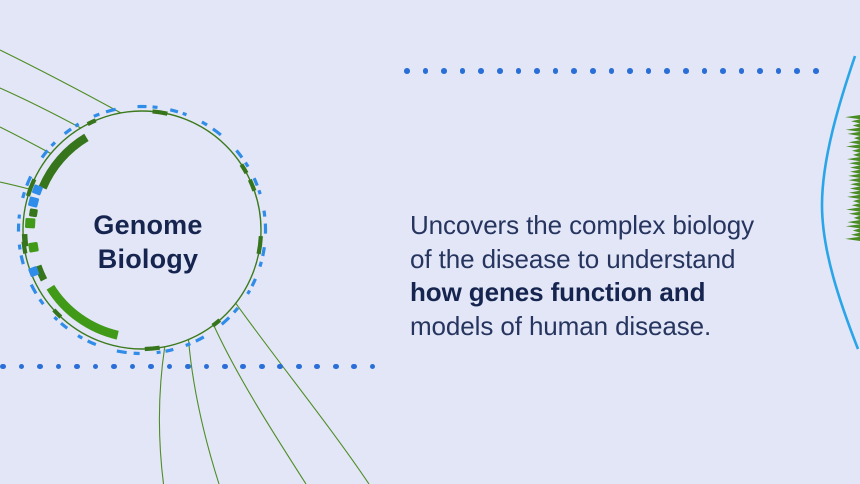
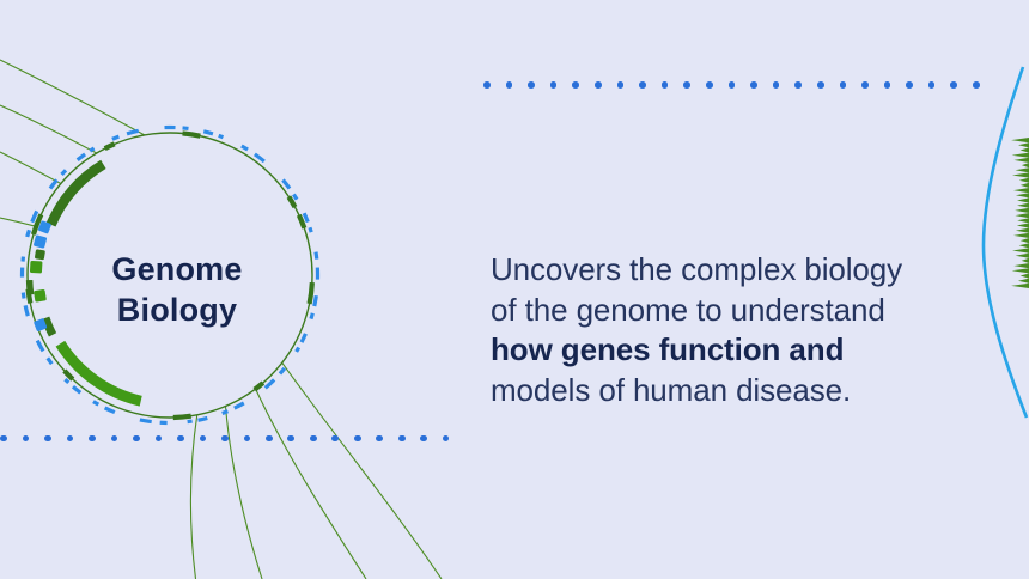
  Genome
  Biology
  Uncovers the complex biology
- of the disease to understand
+ of the genome to understand
  how genes function and
  models of human disease.
